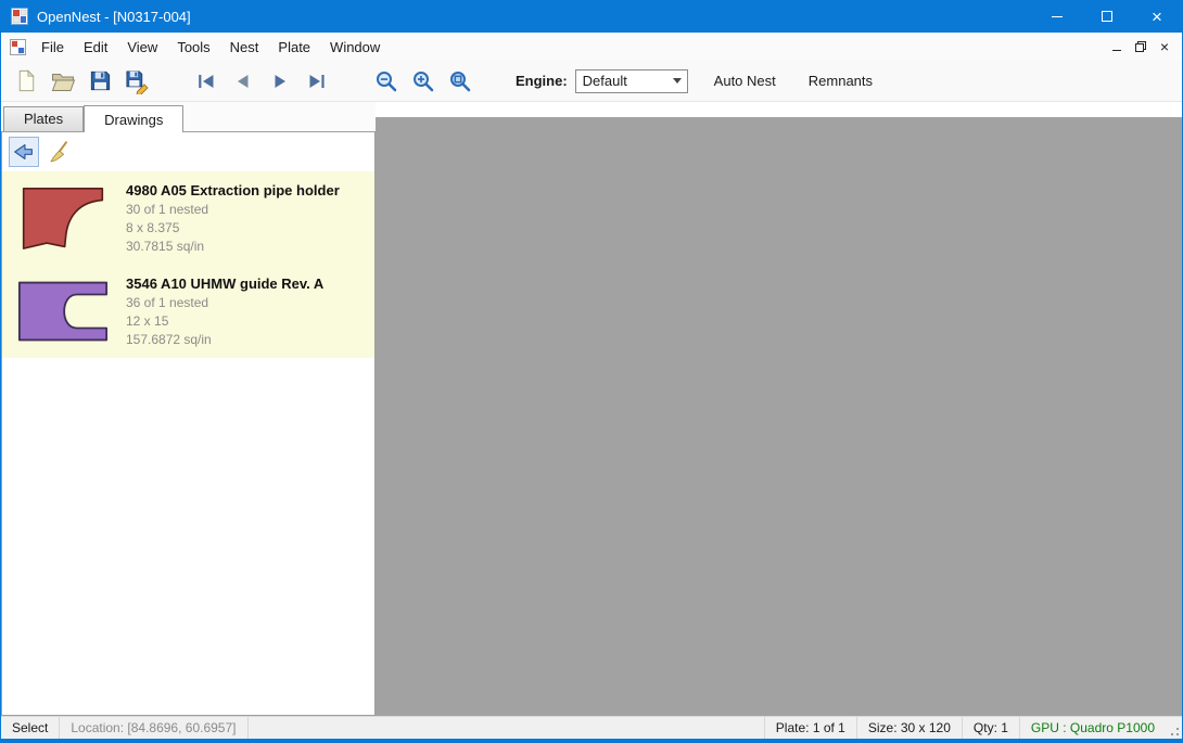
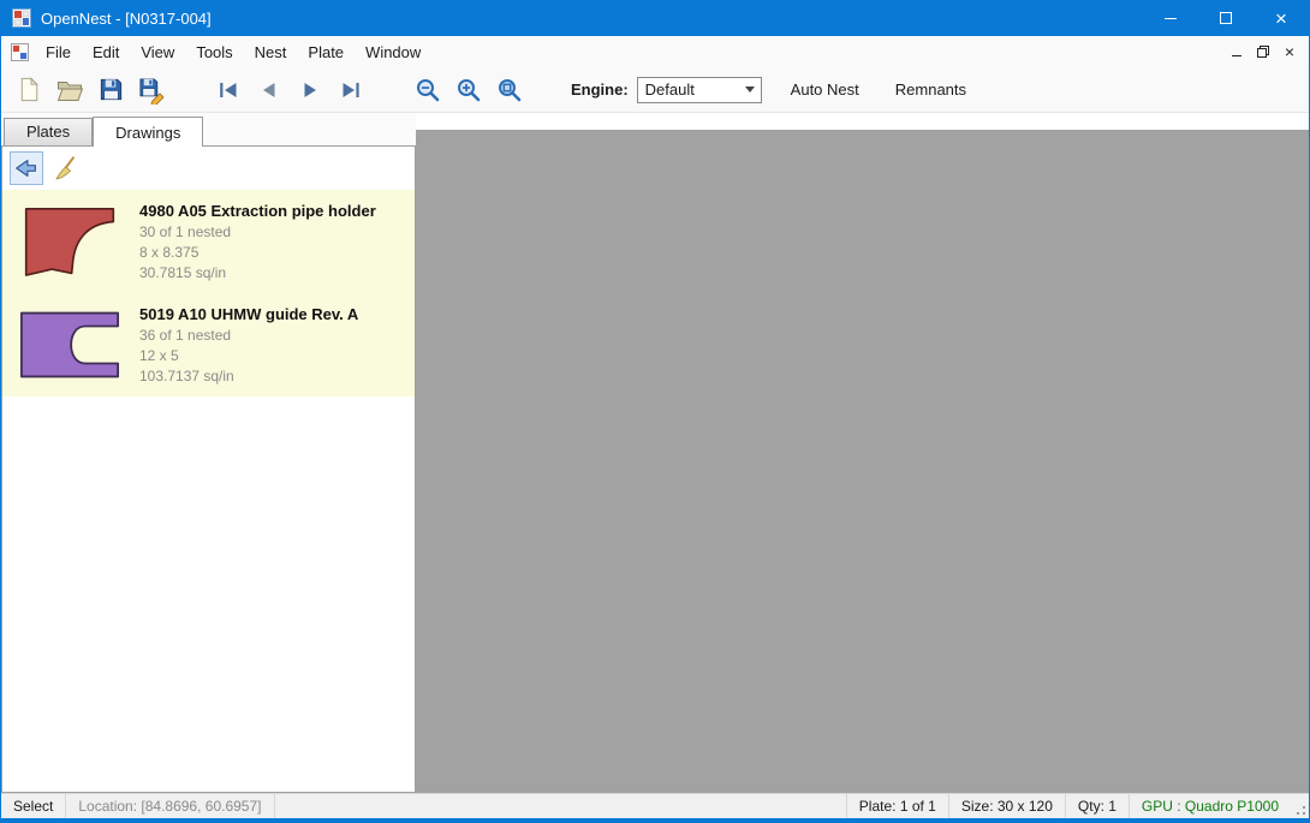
  OpenNest - [N0317-004]
  ×
  File
  Edit
  View
  Tools
  Nest
  Plate
  Window
  ×
  Engine:
  Default
  Auto Nest
  Remnants
  Plates
  Drawings
  4980 A05 Extraction pipe holder
  30 of 1 nested
  8 x 8.375
  30.7815 sq/in
- 3546 A10 UHMW guide Rev. A
+ 5019 A10 UHMW guide Rev. A
  36 of 1 nested
- 12 x 15
+ 12 x 5
- 157.6872 sq/in
+ 103.7137 sq/in
  Select
  Location: [84.8696, 60.6957]
  Plate: 1 of 1
  Size: 30 x 120
  Qty: 1
  GPU : Quadro P1000
